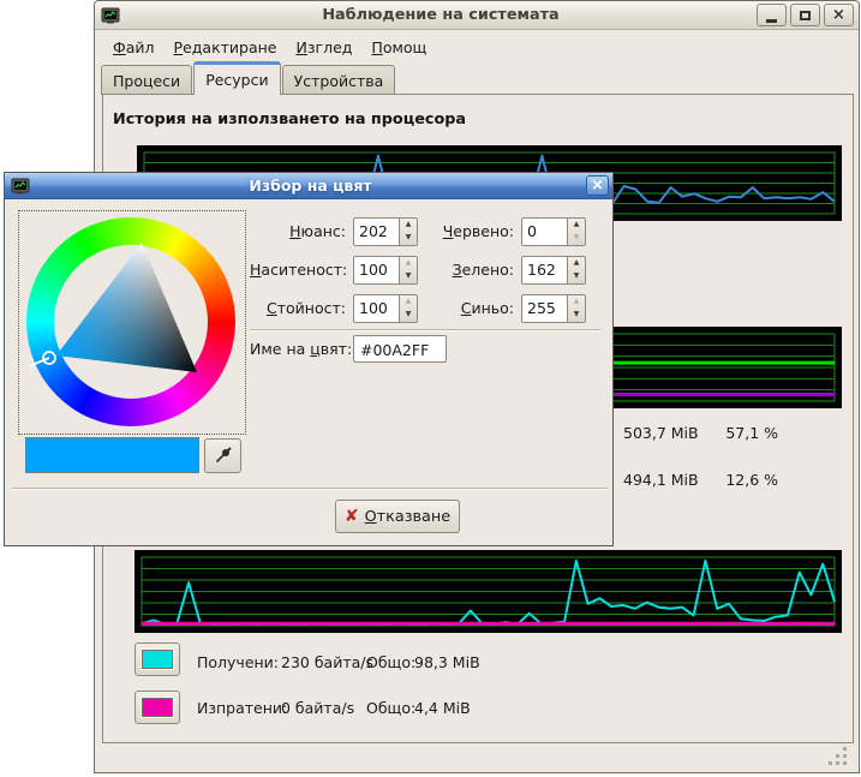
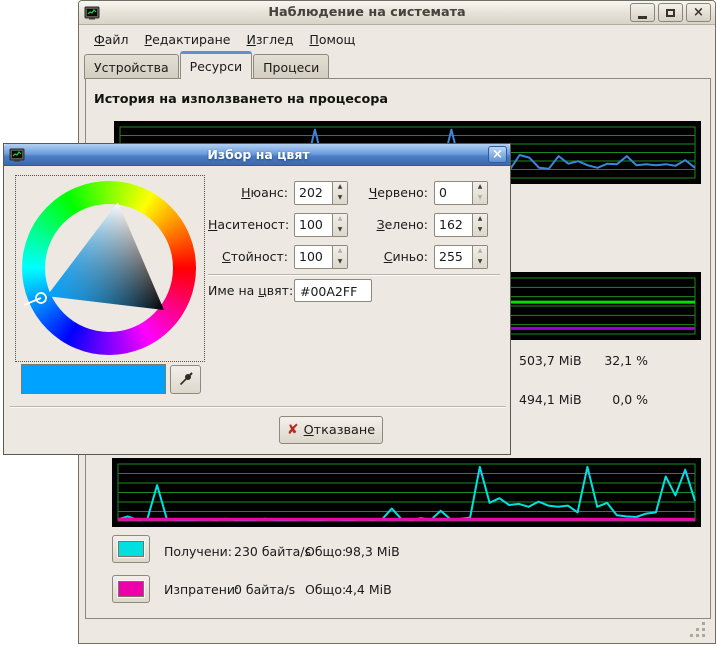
  Наблюдение на системата
  ×
  Файл
  Редактиране
  Изглед
  Помощ
- Процеси
+ Устройства
  Ресурси
- Устройства
+ Процеси
  История на използването на процесора
  503,7 MiB
- 57,1 %
+ 32,1 %
  494,1 MiB
- 12,6 %
+ 0,0 %
  Получени:
  230 байта/s
  Общо:
  98,3 MiB
  Изпратени:
  0 байта/s
  Общо:
  4,4 MiB
  Избор на цвят
  ×
  Нюанс:
  202
  Червено:
  0
  Наситеност:
  100
  Зелено:
  162
  Стойност:
  100
  Синьо:
  255
  Име на цвят:
  #00A2FF
  ✘
  Отказване
